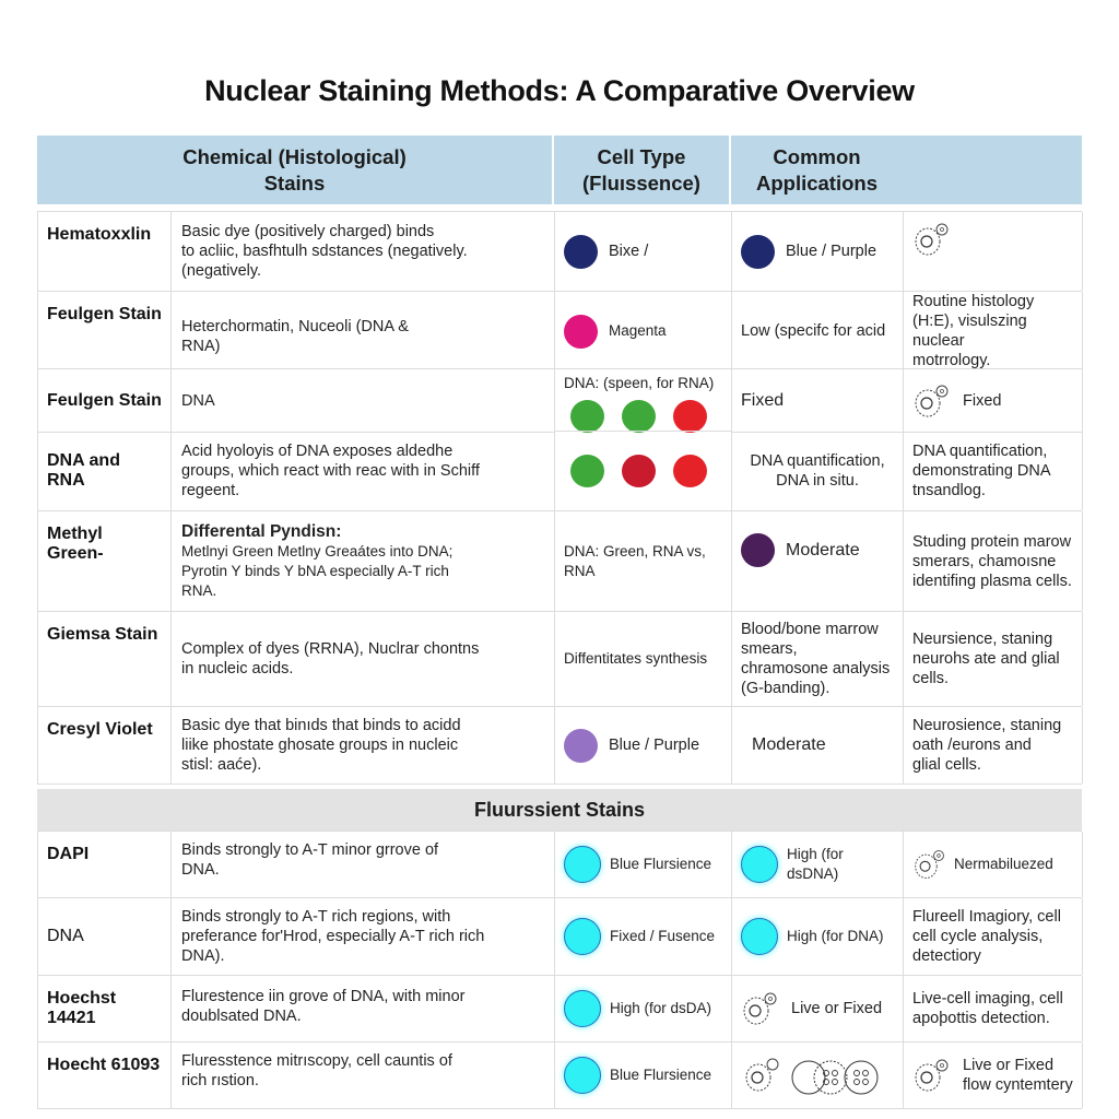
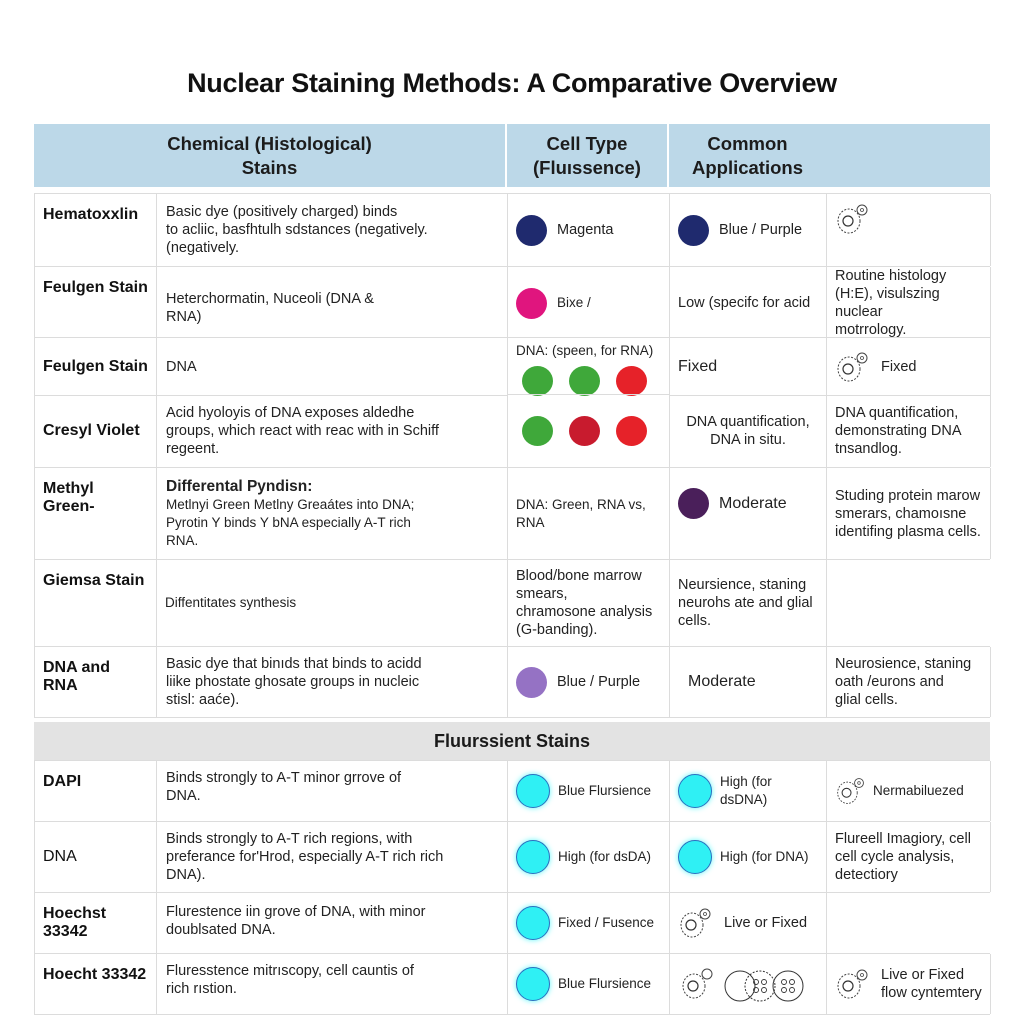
  Nuclear Staining Methods: A Comparative Overview
  Chemical (Histological)
  Stains
  Cell Type
  (Fluıssence)
  Common
  Applications
  Hematoxxlin
  Basic dye (positively charged) binds
  to acliic, basfhtulh sdstances (negatively.
  (negatively.
- Bixe /
+ Magenta
  Blue / Purple
  Feulgen Stain
  Heterchormatin, Nuceoli (DNA &
  RNA)
- Magenta
+ Bixe /
  Low (specifc for acid
  Routine histology
  (H:E), visulszing nuclear
  motrrology.
  Feulgen Stain
  DNA
  DNA: (speen, for RNA)
  Fixed
  Fixed
- DNA and RNA
+ Cresyl Violet
  Acid hyoloyis of DNA exposes aldedhe
  groups, which react with reac with in Schiff
  regeent.
  DNA quantification,
  DNA in situ.
  DNA quantification,
  demonstrating DNA
  tnsandlog.
  Methyl Green-
  Differental Pyndisn:
  Metlnyi Green Metlny Greaátes into DNA;
  Pyrotin Y binds Y bNA especially A-T rich
  RNA.
  DNA: Green, RNA vs, RNA
  Moderate
  Studing protein marow
  smerars, chamoısne
  identifing plasma cells.
  Giemsa Stain
- Complex of dyes (RRNA), Nuclrar chontns
- in nucleic acids.
  Diffentitates synthesis
  Blood/bone marrow
  smears,
  chramosone analysis
  (G-banding).
  Neursience, staning
  neurohs ate and glial
  cells.
- Cresyl Violet
+ DNA and RNA
  Basic dye that binıds that binds to acidd
  liike phostate ghosate groups in nucleic
  stisl: aaće).
  Blue / Purple
  Moderate
  Neurosience, staning
  oath /eurons and
  glial cells.
  Fluurssient Stains
  DAPI
  Binds strongly to A-T minor grrove of
  DNA.
  Blue Flursience
  High (for dsDNA)
  Nermabiluezed
  DNA
  Binds strongly to A-T rich regions, with
  preferance for'Hrod, especially A-T rich rich
  DNA).
- Fixed / Fusence
+ High (for dsDA)
  High (for DNA)
  Flureell Imagiory, cell
  cell cycle analysis,
  detectiory
- Hoechst 14421
+ Hoechst 33342
  Flurestence iin grove of DNA, with minor
  doublsated DNA.
- High (for dsDA)
+ Fixed / Fusence
  Live or Fixed
- Live-cell imaging, cell
- apoþottis detection.
- Hoecht 61093
+ Hoecht 33342
  Fluresstence mitrıscopy, cell cauntis of
  rich rıstion.
  Blue Flursience
  Live or Fixed
  flow cyntemtery
